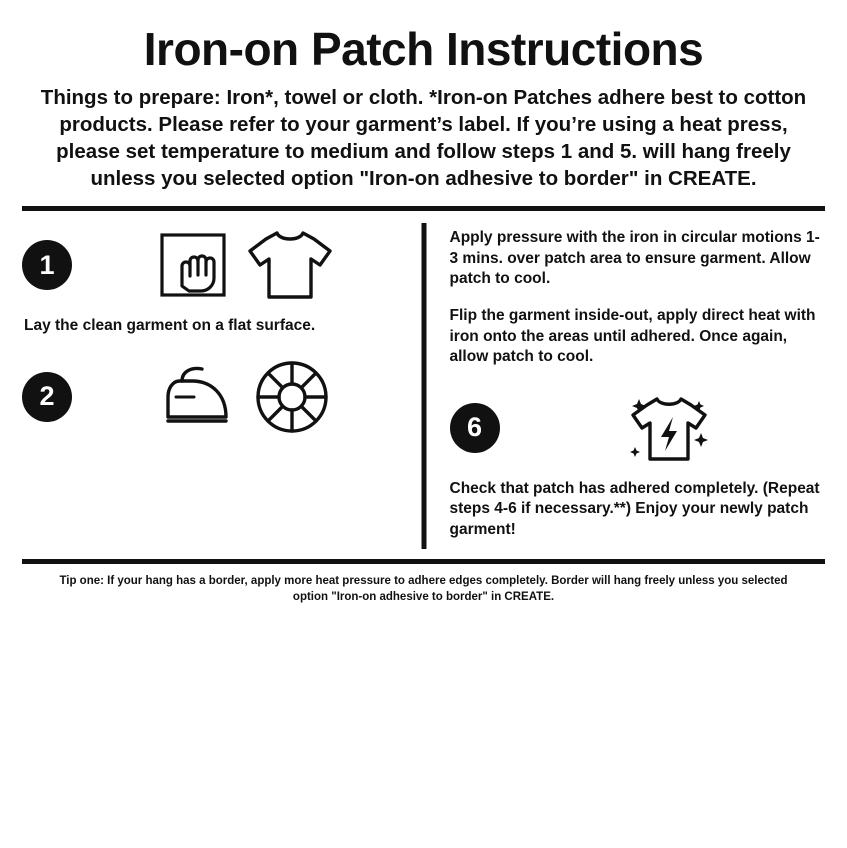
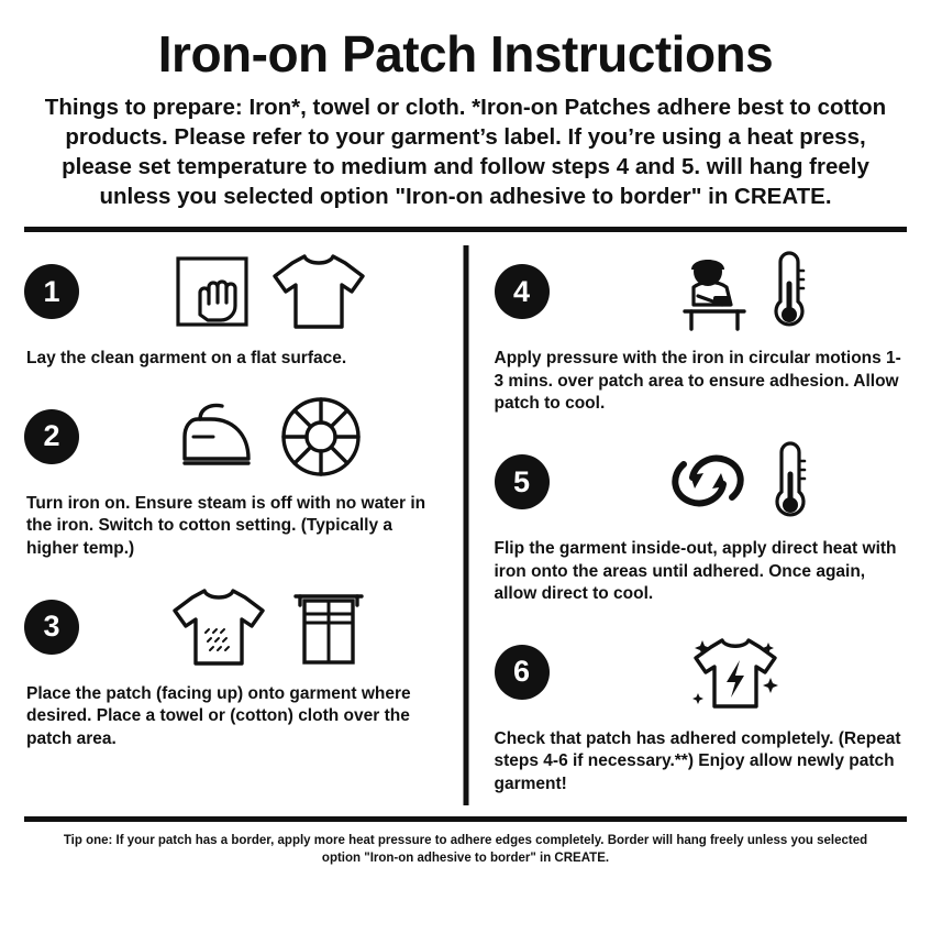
  Iron-on Patch Instructions
- Things to prepare: Iron*, towel or cloth. *Iron-on Patches adhere best to cotton products. Please refer to your garment’s label. If you’re using a heat press, please set temperature to medium and follow steps 1 and 5. will hang freely unless you selected option "Iron-on adhesive to border" in CREATE.
+ Things to prepare: Iron*, towel or cloth. *Iron-on Patches adhere best to cotton products. Please refer to your garment’s label. If you’re using a heat press, please set temperature to medium and follow steps 4 and 5. will hang freely unless you selected option "Iron-on adhesive to border" in CREATE.
  1
  Lay the clean garment on a flat surface.
  2
+ Turn iron on. Ensure steam is off with no water in the iron. Switch to cotton setting. (Typically a higher temp.)
+ 3
+ Place the patch (facing up) onto garment where desired. Place a towel or (cotton) cloth over the patch area.
+ 4
- Apply pressure with the iron in circular motions 1-3 mins. over patch area to ensure garment. Allow patch to cool.
+ Apply pressure with the iron in circular motions 1-3 mins. over patch area to ensure adhesion. Allow patch to cool.
+ 5
- Flip the garment inside-out, apply direct heat with iron onto the areas until adhered. Once again, allow patch to cool.
+ Flip the garment inside-out, apply direct heat with iron onto the areas until adhered. Once again, allow direct to cool.
  6
- Check that patch has adhered completely. (Repeat steps 4-6 if necessary.**) Enjoy your newly patch garment!
+ Check that patch has adhered completely. (Repeat steps 4-6 if necessary.**) Enjoy allow newly patch garment!
- Tip one: If your hang has a border, apply more heat pressure to adhere edges completely. Border will hang freely unless you selected option "Iron-on adhesive to border" in CREATE.
+ Tip one: If your patch has a border, apply more heat pressure to adhere edges completely. Border will hang freely unless you selected option "Iron-on adhesive to border" in CREATE.
